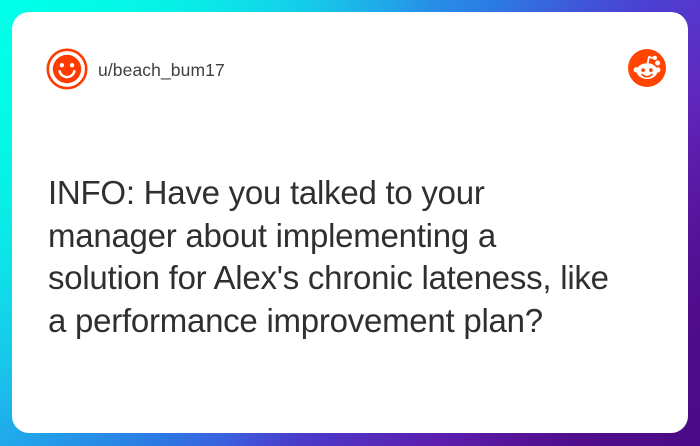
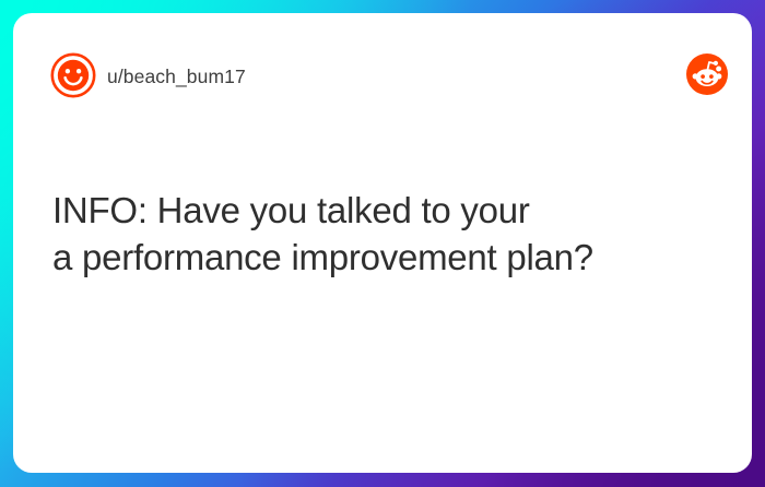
  u/beach_bum17
  INFO: Have you talked to your
- manager about implementing a
- solution for Alex's chronic lateness, like
  a performance improvement plan?
